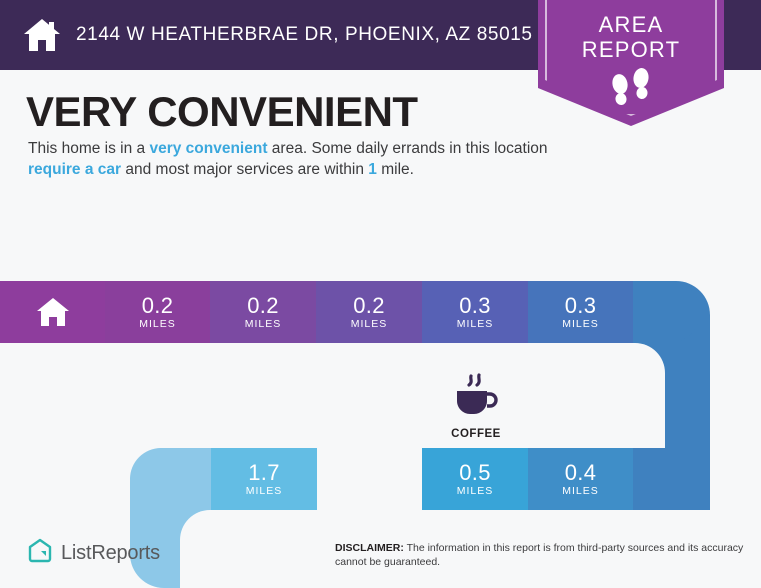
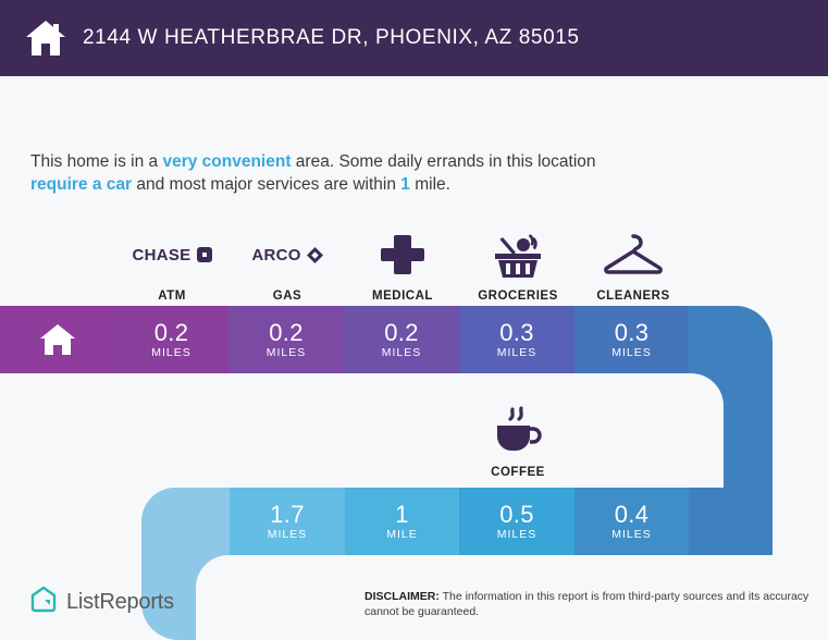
  2144 W HEATHERBRAE DR, PHOENIX, AZ 85015
- AREA
- REPORT
- VERY CONVENIENT
  This home is in a very convenient area. Some daily errands in this location require a car and most major services are within 1 mile.
+ CHASE
+ ATM
+ ARCO
+ GAS
+ MEDICAL
+ GROCERIES
+ CLEANERS
  COFFEE
  0.2
  MILES
  0.2
  MILES
  0.2
  MILES
  0.3
  MILES
  0.3
  MILES
  1.7
  MILES
+ 1
+ MILE
  0.5
  MILES
  0.4
  MILES
  ListReports
  DISCLAIMER: The information in this report is from third-party sources and its accuracy cannot be guaranteed.
